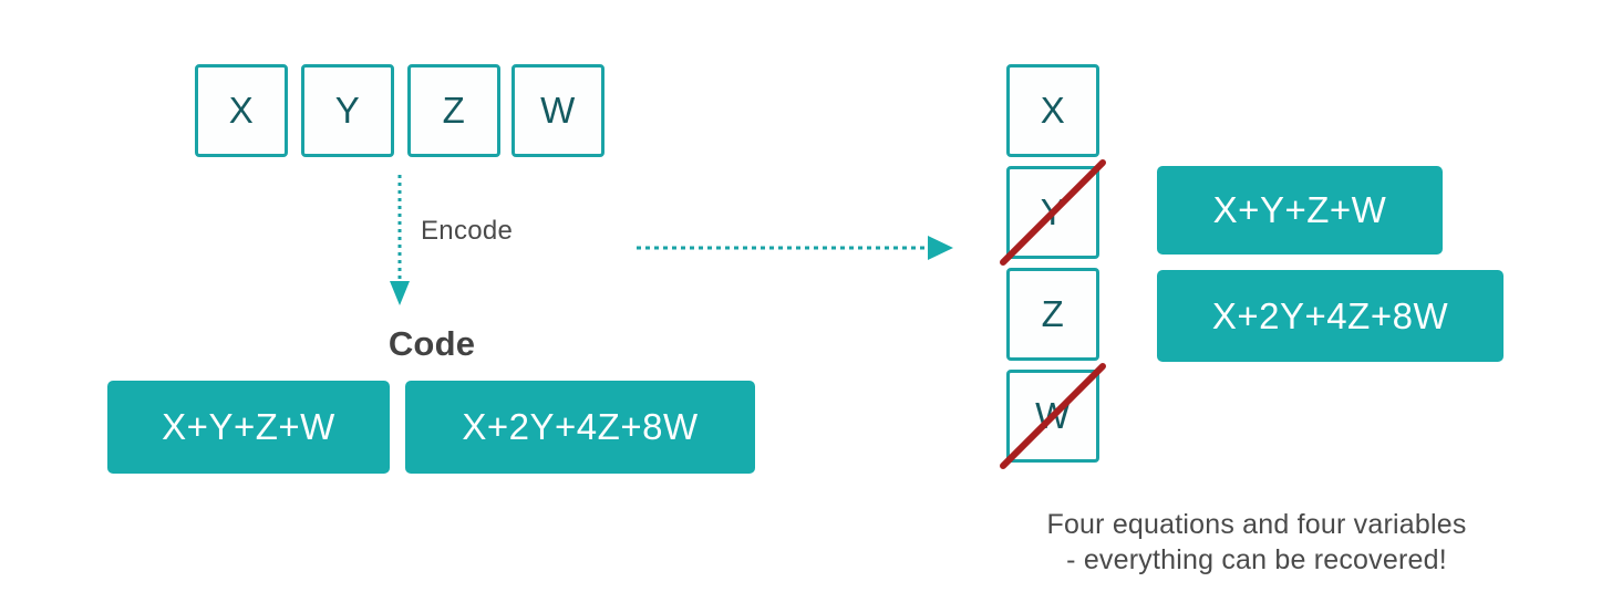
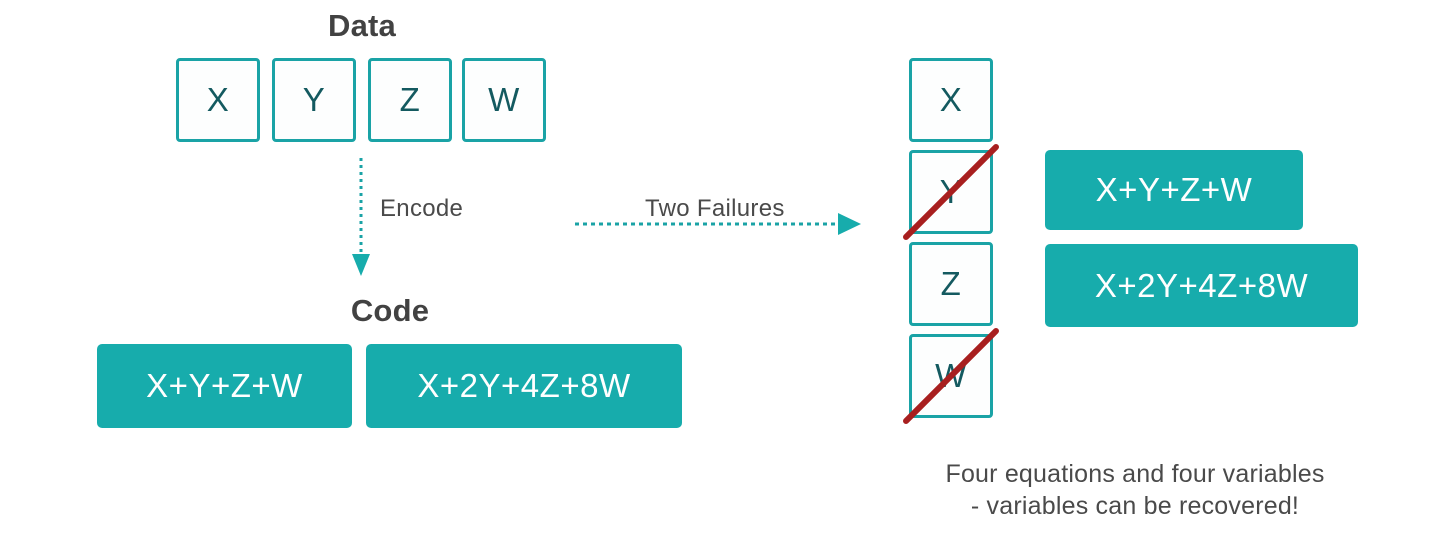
+ Data
  X
  Y
  Z
  W
  Encode
+ Two Failures
  Code
  X+Y+Z+W
  X+2Y+4Z+8W
  X
  Z
  X+Y+Z+W
  X+2Y+4Z+8W
  Four equations and four variables
- - everything can be recovered!
+ - variables can be recovered!
